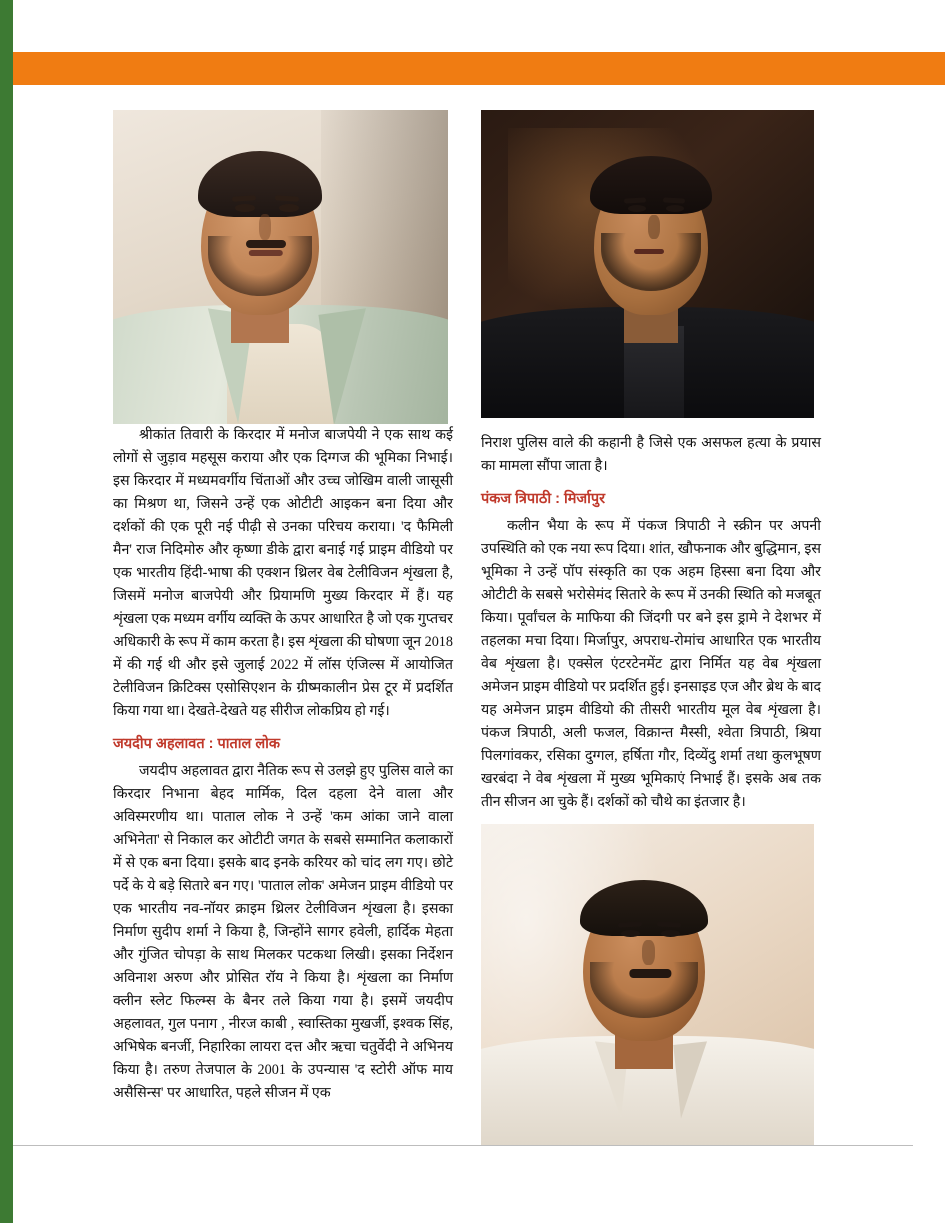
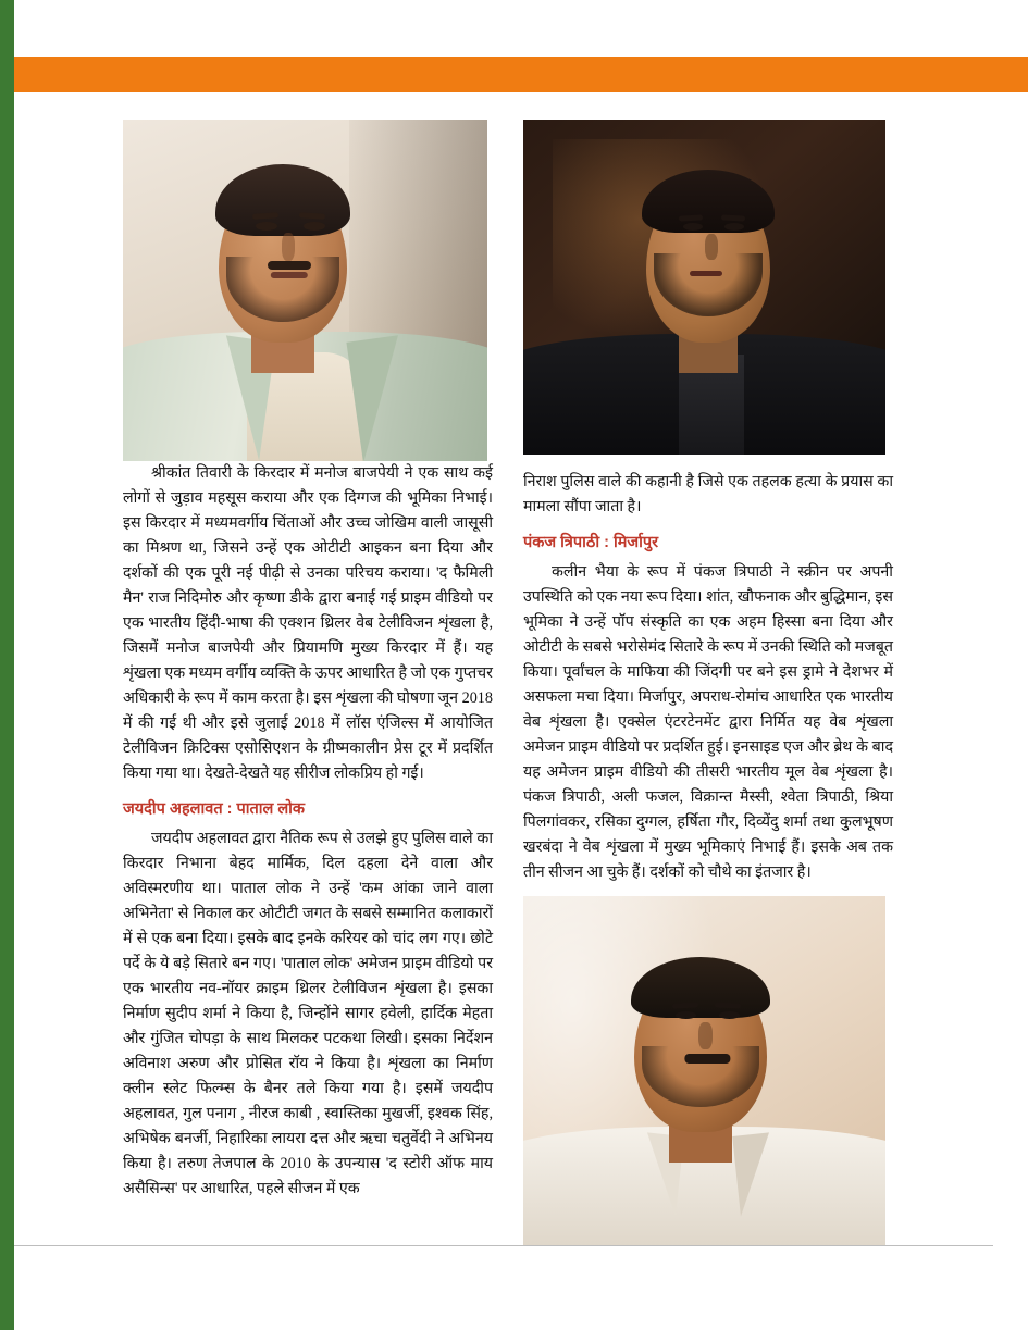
- श्रीकांत तिवारी के किरदार में मनोज बाजपेयी ने एक साथ कई लोगों से जुड़ाव महसूस कराया और एक दिग्गज की भूमिका निभाई। इस किरदार में मध्यमवर्गीय चिंताओं और उच्च जोखिम वाली जासूसी का मिश्रण था, जिसने उन्हें एक ओटीटी आइकन बना दिया और दर्शकों की एक पूरी नई पीढ़ी से उनका परिचय कराया। 'द फैमिली मैन' राज निदिमोरु और कृष्णा डीके द्वारा बनाई गई प्राइम वीडियो पर एक भारतीय हिंदी-भाषा की एक्शन थ्रिलर वेब टेलीविजन शृंखला है, जिसमें मनोज बाजपेयी और प्रियामणि मुख्य किरदार में हैं। यह शृंखला एक मध्यम वर्गीय व्यक्ति के ऊपर आधारित है जो एक गुप्तचर अधिकारी के रूप में काम करता है। इस शृंखला की घोषणा जून 2018 में की गई थी और इसे जुलाई 2022 में लॉस एंजिल्स में आयोजित टेलीविजन क्रिटिक्स एसोसिएशन के ग्रीष्मकालीन प्रेस टूर में प्रदर्शित किया गया था। देखते-देखते यह सीरीज लोकप्रिय हो गई।
+ श्रीकांत तिवारी के किरदार में मनोज बाजपेयी ने एक साथ कई लोगों से जुड़ाव महसूस कराया और एक दिग्गज की भूमिका निभाई। इस किरदार में मध्यमवर्गीय चिंताओं और उच्च जोखिम वाली जासूसी का मिश्रण था, जिसने उन्हें एक ओटीटी आइकन बना दिया और दर्शकों की एक पूरी नई पीढ़ी से उनका परिचय कराया। 'द फैमिली मैन' राज निदिमोरु और कृष्णा डीके द्वारा बनाई गई प्राइम वीडियो पर एक भारतीय हिंदी-भाषा की एक्शन थ्रिलर वेब टेलीविजन शृंखला है, जिसमें मनोज बाजपेयी और प्रियामणि मुख्य किरदार में हैं। यह शृंखला एक मध्यम वर्गीय व्यक्ति के ऊपर आधारित है जो एक गुप्तचर अधिकारी के रूप में काम करता है। इस शृंखला की घोषणा जून 2018 में की गई थी और इसे जुलाई 2018 में लॉस एंजिल्स में आयोजित टेलीविजन क्रिटिक्स एसोसिएशन के ग्रीष्मकालीन प्रेस टूर में प्रदर्शित किया गया था। देखते-देखते यह सीरीज लोकप्रिय हो गई।
  जयदीप अहलावत : पाताल लोक
- जयदीप अहलावत द्वारा नैतिक रूप से उलझे हुए पुलिस वाले का किरदार निभाना बेहद मार्मिक, दिल दहला देने वाला और अविस्मरणीय था। पाताल लोक ने उन्हें 'कम आंका जाने वाला अभिनेता' से निकाल कर ओटीटी जगत के सबसे सम्मानित कलाकारों में से एक बना दिया। इसके बाद इनके करियर को चांद लग गए। छोटे पर्दे के ये बड़े सितारे बन गए। 'पाताल लोक' अमेजन प्राइम वीडियो पर एक भारतीय नव-नॉयर क्राइम थ्रिलर टेलीविजन शृंखला है। इसका निर्माण सुदीप शर्मा ने किया है, जिन्होंने सागर हवेली, हार्दिक मेहता और गुंजित चोपड़ा के साथ मिलकर पटकथा लिखी। इसका निर्देशन अविनाश अरुण और प्रोसित रॉय ने किया है। शृंखला का निर्माण क्लीन स्लेट फिल्म्स के बैनर तले किया गया है। इसमें जयदीप अहलावत, गुल पनाग , नीरज काबी , स्वास्तिका मुखर्जी, इश्वक सिंह, अभिषेक बनर्जी, निहारिका लायरा दत्त और ऋचा चतुर्वेदी ने अभिनय किया है। तरुण तेजपाल के 2001 के उपन्यास 'द स्टोरी ऑफ माय असैसिन्स' पर आधारित, पहले सीजन में एक
+ जयदीप अहलावत द्वारा नैतिक रूप से उलझे हुए पुलिस वाले का किरदार निभाना बेहद मार्मिक, दिल दहला देने वाला और अविस्मरणीय था। पाताल लोक ने उन्हें 'कम आंका जाने वाला अभिनेता' से निकाल कर ओटीटी जगत के सबसे सम्मानित कलाकारों में से एक बना दिया। इसके बाद इनके करियर को चांद लग गए। छोटे पर्दे के ये बड़े सितारे बन गए। 'पाताल लोक' अमेजन प्राइम वीडियो पर एक भारतीय नव-नॉयर क्राइम थ्रिलर टेलीविजन शृंखला है। इसका निर्माण सुदीप शर्मा ने किया है, जिन्होंने सागर हवेली, हार्दिक मेहता और गुंजित चोपड़ा के साथ मिलकर पटकथा लिखी। इसका निर्देशन अविनाश अरुण और प्रोसित रॉय ने किया है। शृंखला का निर्माण क्लीन स्लेट फिल्म्स के बैनर तले किया गया है। इसमें जयदीप अहलावत, गुल पनाग , नीरज काबी , स्वास्तिका मुखर्जी, इश्वक सिंह, अभिषेक बनर्जी, निहारिका लायरा दत्त और ऋचा चतुर्वेदी ने अभिनय किया है। तरुण तेजपाल के 2010 के उपन्यास 'द स्टोरी ऑफ माय असैसिन्स' पर आधारित, पहले सीजन में एक
- निराश पुलिस वाले की कहानी है जिसे एक असफल हत्या के प्रयास का मामला सौंपा जाता है।
+ निराश पुलिस वाले की कहानी है जिसे एक तहलक हत्या के प्रयास का मामला सौंपा जाता है।
  पंकज त्रिपाठी : मिर्जापुर
- कलीन भैया के रूप में पंकज त्रिपाठी ने स्क्रीन पर अपनी उपस्थिति को एक नया रूप दिया। शांत, खौफनाक और बुद्धिमान, इस भूमिका ने उन्हें पॉप संस्कृति का एक अहम हिस्सा बना दिया और ओटीटी के सबसे भरोसेमंद सितारे के रूप में उनकी स्थिति को मजबूत किया। पूर्वांचल के माफिया की जिंदगी पर बने इस ड्रामे ने देशभर में तहलका मचा दिया। मिर्जापुर, अपराध-रोमांच आधारित एक भारतीय वेब शृंखला है। एक्सेल एंटरटेनमेंट द्वारा निर्मित यह वेब शृंखला अमेजन प्राइम वीडियो पर प्रदर्शित हुई। इनसाइड एज और ब्रेथ के बाद यह अमेजन प्राइम वीडियो की तीसरी भारतीय मूल वेब शृंखला है। पंकज त्रिपाठी, अली फजल, विक्रान्त मैस्सी, श्वेता त्रिपाठी, श्रिया पिलगांवकर, रसिका दुग्गल, हर्षिता गौर, दिव्येंदु शर्मा तथा कुलभूषण खरबंदा ने वेब शृंखला में मुख्य भूमिकाएं निभाई हैं। इसके अब तक तीन सीजन आ चुके हैं। दर्शकों को चौथे का इंतजार है।
+ कलीन भैया के रूप में पंकज त्रिपाठी ने स्क्रीन पर अपनी उपस्थिति को एक नया रूप दिया। शांत, खौफनाक और बुद्धिमान, इस भूमिका ने उन्हें पॉप संस्कृति का एक अहम हिस्सा बना दिया और ओटीटी के सबसे भरोसेमंद सितारे के रूप में उनकी स्थिति को मजबूत किया। पूर्वांचल के माफिया की जिंदगी पर बने इस ड्रामे ने देशभर में असफला मचा दिया। मिर्जापुर, अपराध-रोमांच आधारित एक भारतीय वेब शृंखला है। एक्सेल एंटरटेनमेंट द्वारा निर्मित यह वेब शृंखला अमेजन प्राइम वीडियो पर प्रदर्शित हुई। इनसाइड एज और ब्रेथ के बाद यह अमेजन प्राइम वीडियो की तीसरी भारतीय मूल वेब शृंखला है। पंकज त्रिपाठी, अली फजल, विक्रान्त मैस्सी, श्वेता त्रिपाठी, श्रिया पिलगांवकर, रसिका दुग्गल, हर्षिता गौर, दिव्येंदु शर्मा तथा कुलभूषण खरबंदा ने वेब शृंखला में मुख्य भूमिकाएं निभाई हैं। इसके अब तक तीन सीजन आ चुके हैं। दर्शकों को चौथे का इंतजार है।
